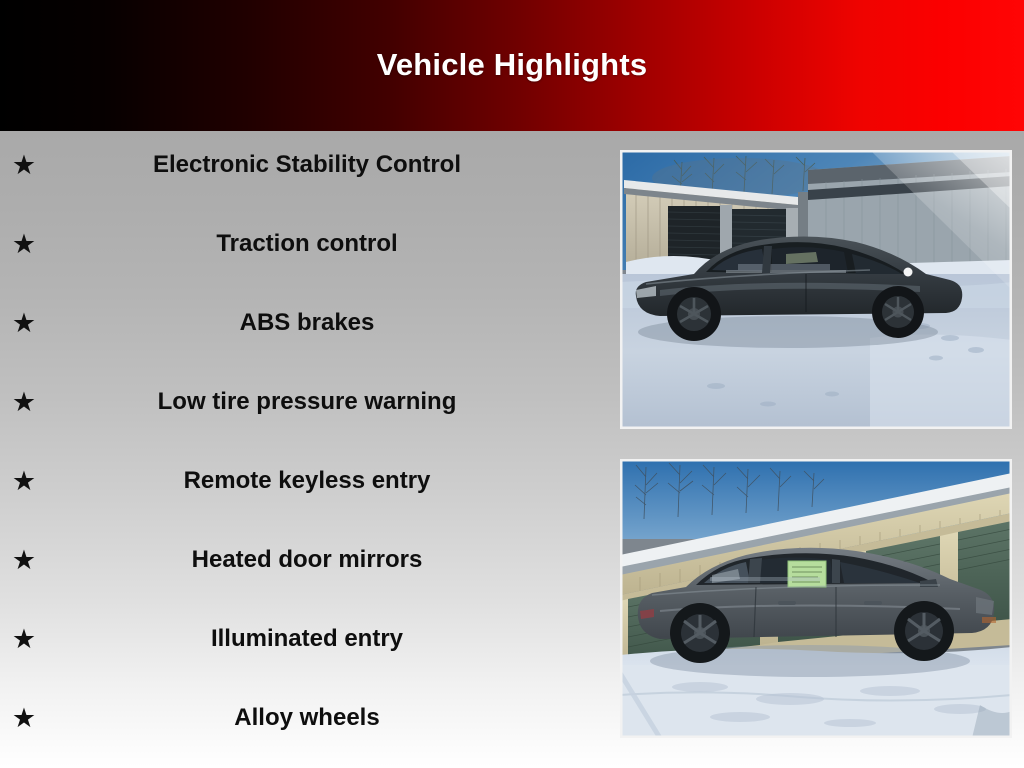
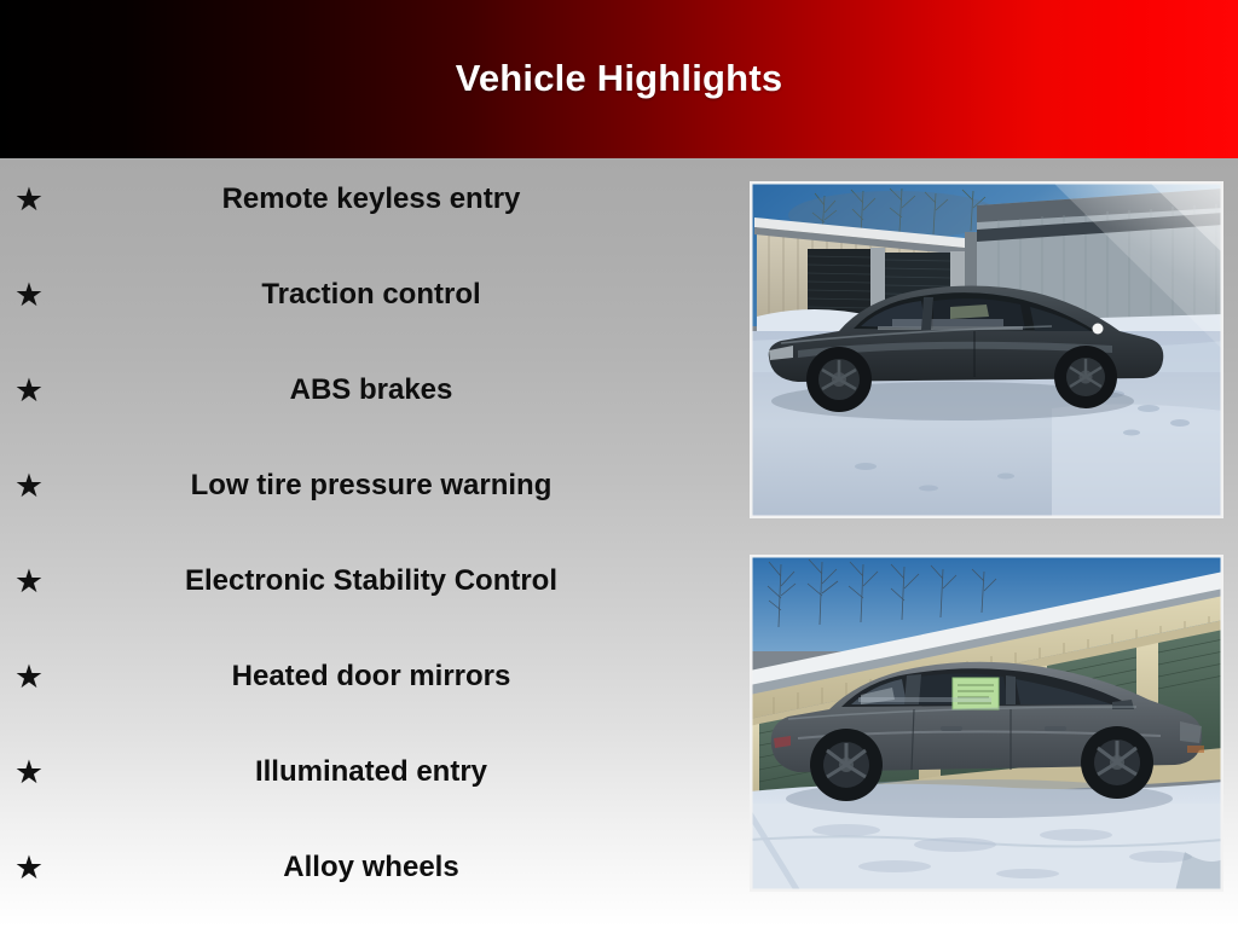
  Vehicle Highlights
  ★
- Electronic Stability Control
+ Remote keyless entry
  ★
  Traction control
  ★
  ABS brakes
  ★
  Low tire pressure warning
  ★
- Remote keyless entry
+ Electronic Stability Control
  ★
  Heated door mirrors
  ★
  Illuminated entry
  ★
  Alloy wheels
